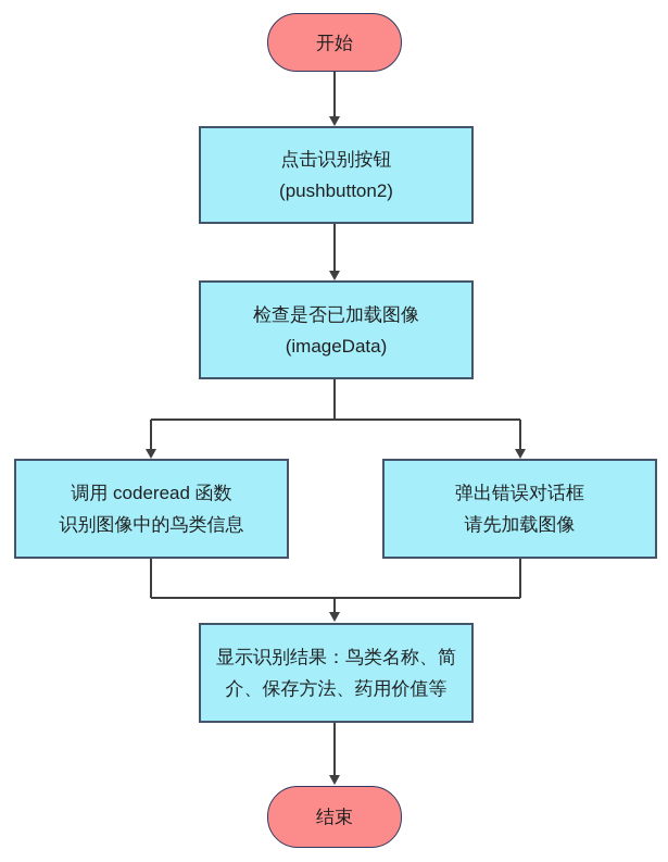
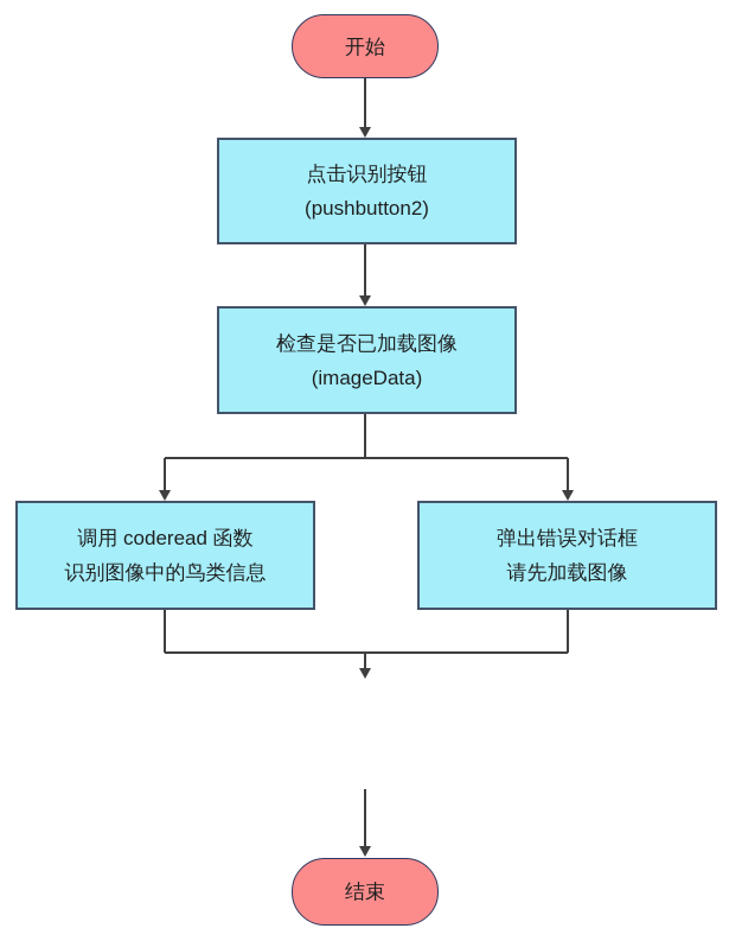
  开始
  点击识别按钮
  (pushbutton2)
  检查是否已加载图像
  (imageData)
  调用 coderead 函数
  识别图像中的鸟类信息
  弹出错误对话框
  请先加载图像
- 显示识别结果：鸟类名称、简
- 介、保存方法、药用价值等
  结束
